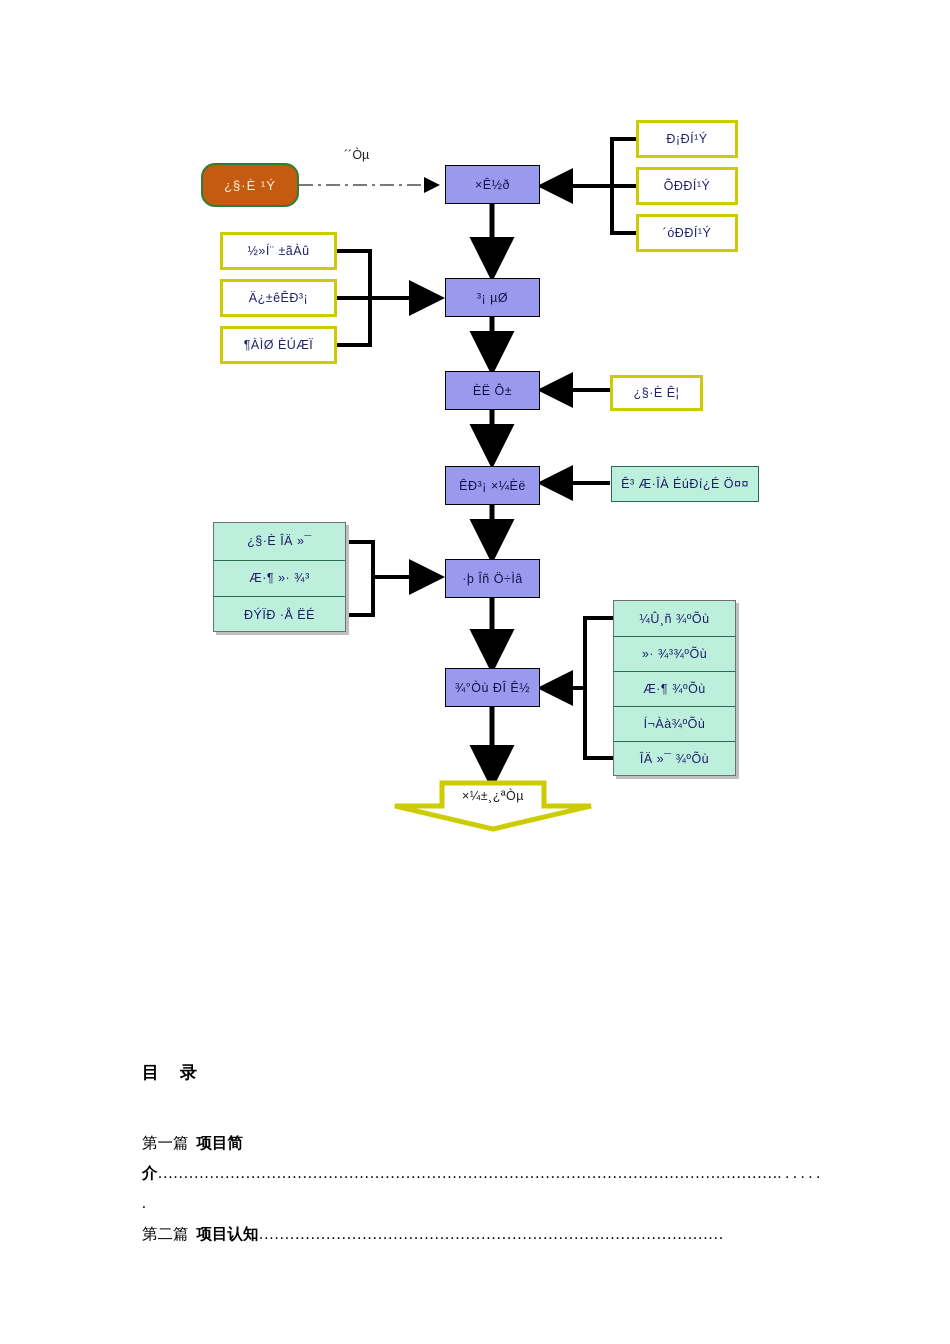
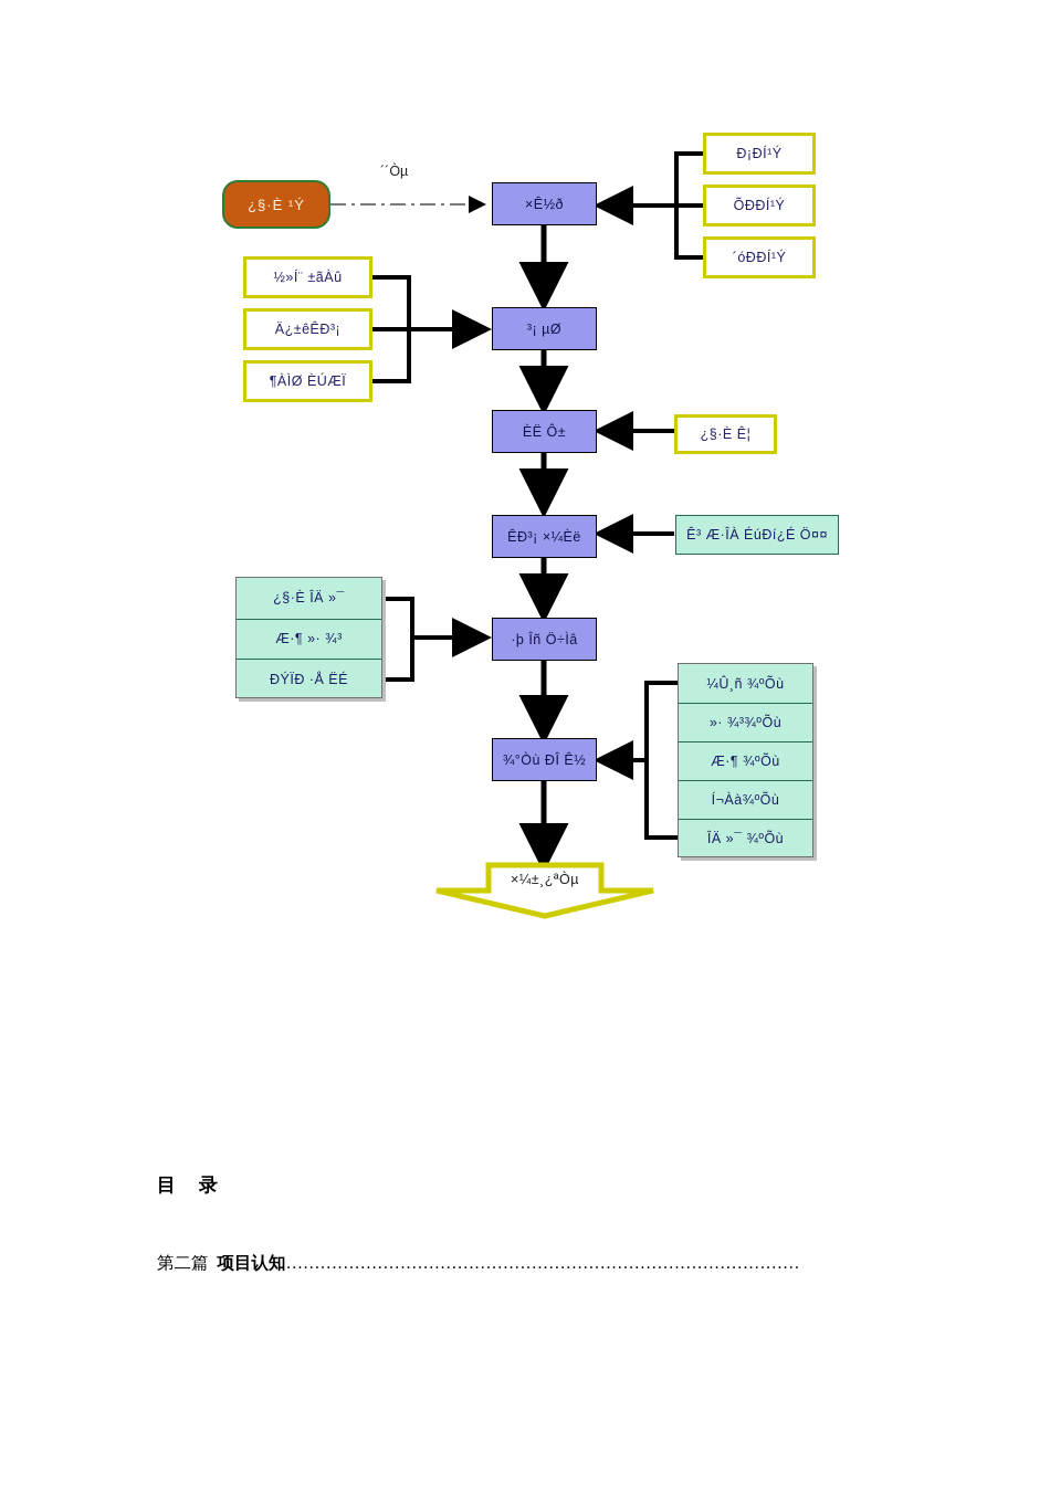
  ´´Òµ
  ¿§·È ¹Ý
  Ð¡ÐÍ¹Ý
  ÕÐÐÍ¹Ý
  ´óÐÐÍ¹Ý
  ×Ê½ð
  ³¡ µØ
  ÈË Ô±
  ÊÐ³¡ ×¼Èë
  ·þ Îñ Ö÷Ìâ
  ¾°Òù ÐÎ Ê½
  ½»Í¨ ±ãÀû
  Ä¿±êÊÐ³¡
  ¶ÀÌØ ÈÚÆÏ
  ¿§·È Ê¦
  Ê³ Æ·ÎÀ ÉúÐí¿É Ö¤¤
  ¿§·È ÎÄ »¯
  Æ·¶ »· ¾³
  ÐÝÏÐ ·Å ËÉ
  ¼Û¸ñ ¾ºÕù
  »· ¾³¾ºÕù
  Æ·¶ ¾ºÕù
  Í¬Àà¾ºÕù
  ÎÄ »¯ ¾ºÕù
  ×¼±¸¿ªÒµ
  目 录
- 第一篇 项目简介…………………………………………………………………………………………………………. . . . . . .
  第二篇 项目认知………………………………………………………………………………
